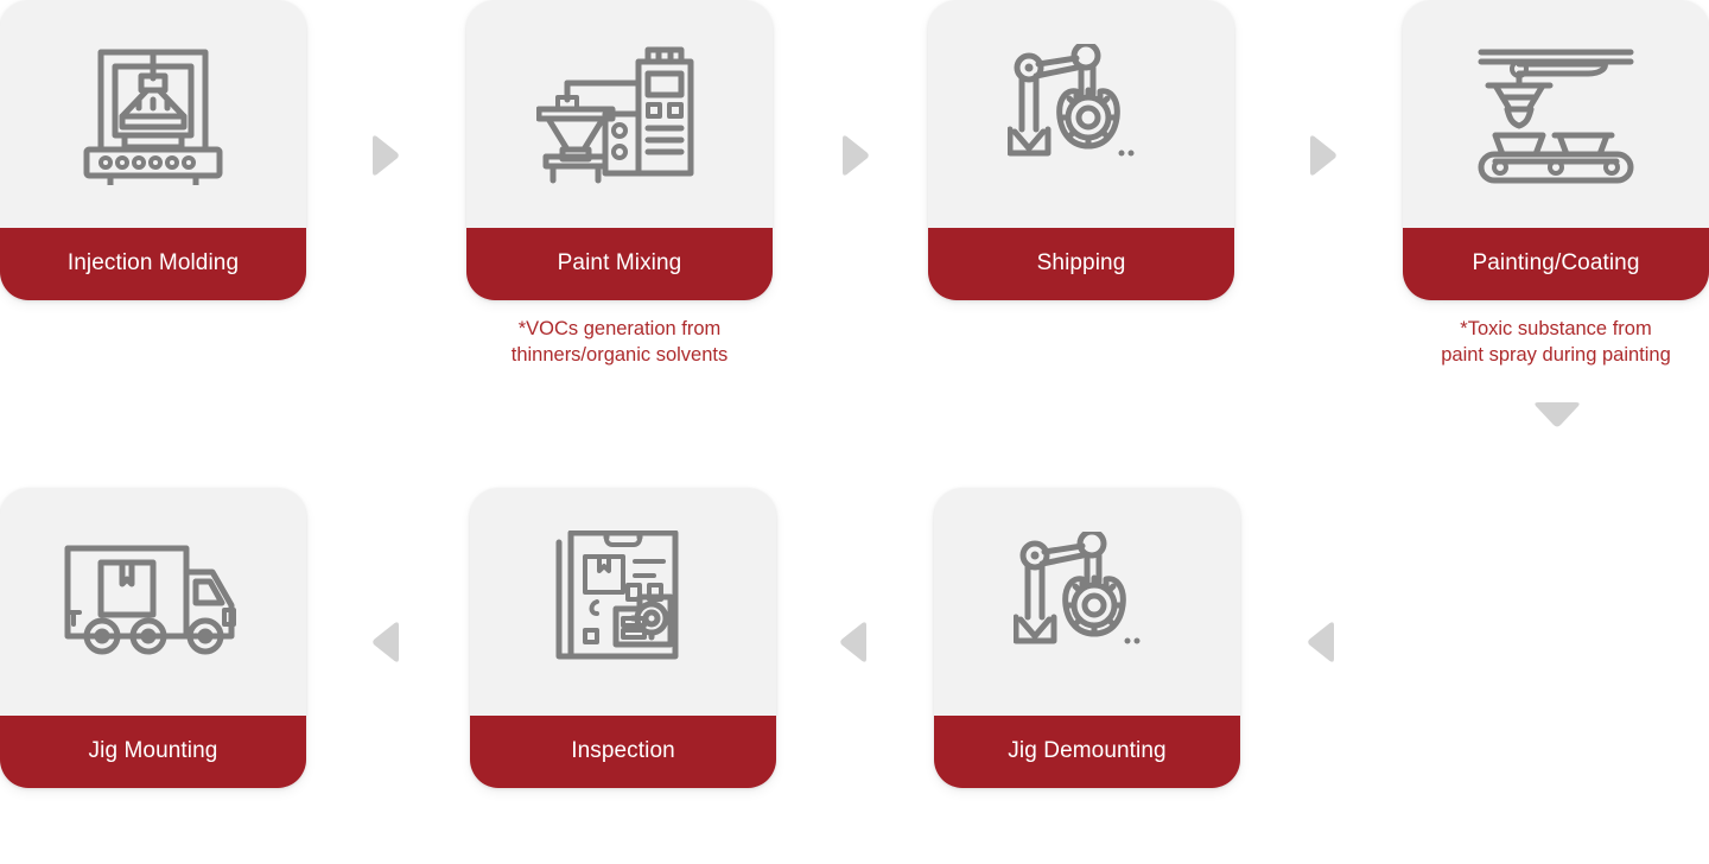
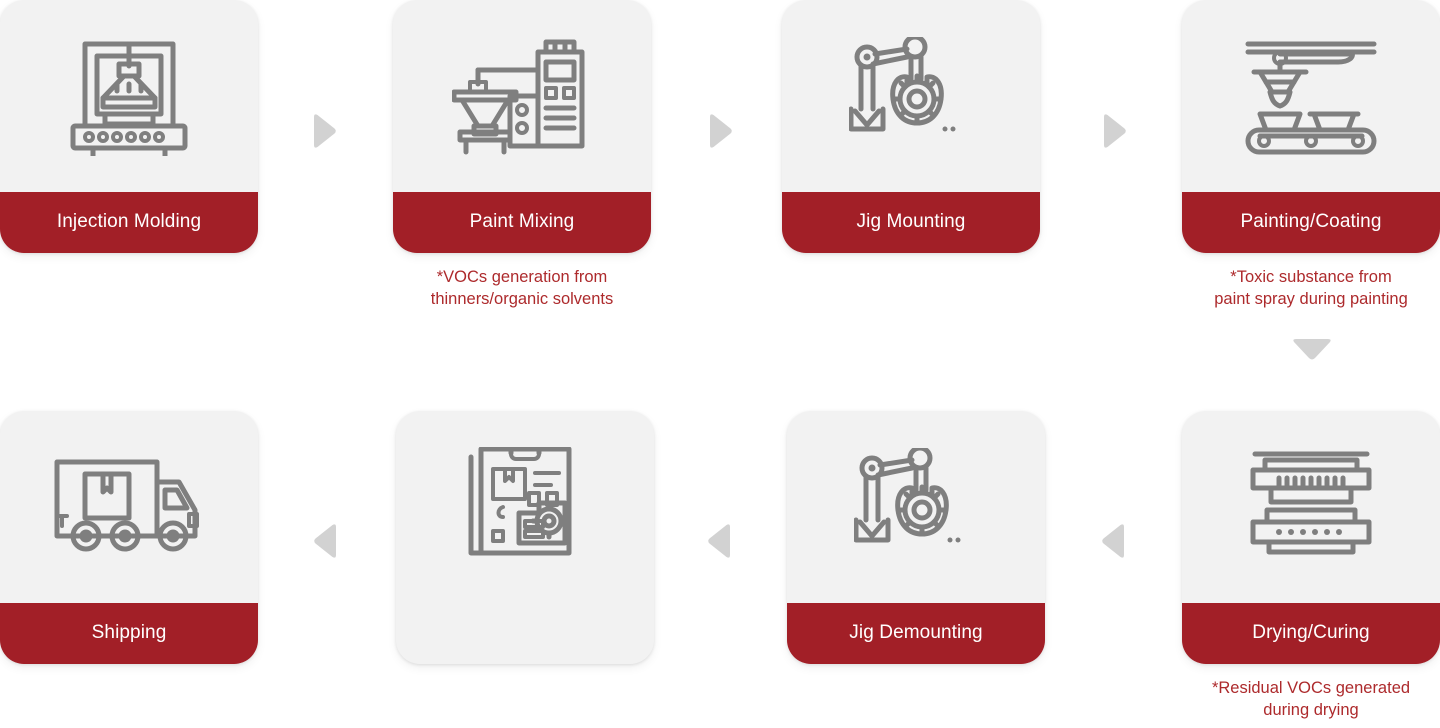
  Injection Molding
  Paint Mixing
  *VOCs generation from
  thinners/organic solvents
- Shipping
+ Jig Mounting
  Painting/Coating
  *Toxic substance from
  paint spray during painting
+ Drying/Curing
+ *Residual VOCs generated
+ during drying
  Jig Demounting
- Inspection
- Jig Mounting
+ Shipping
